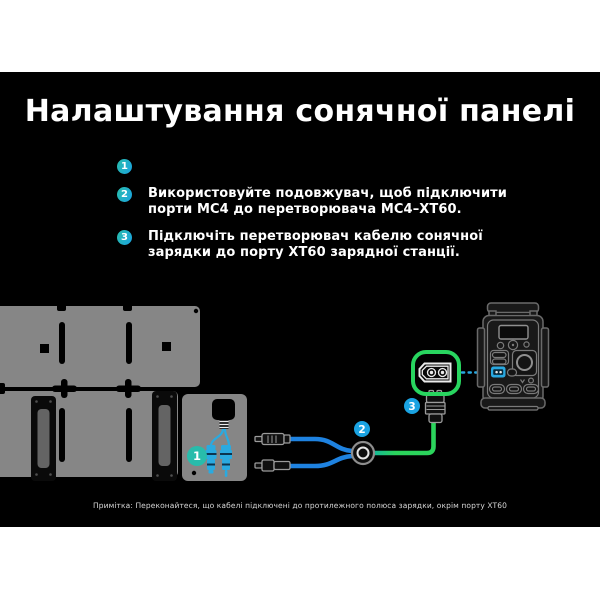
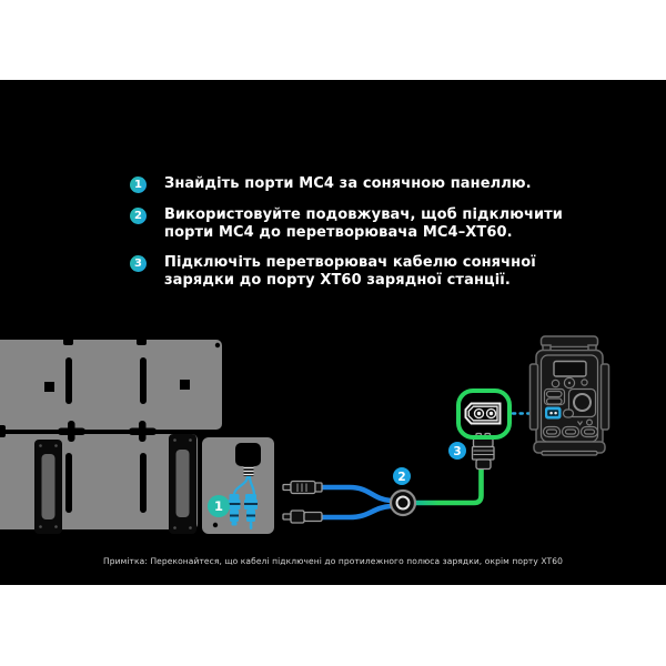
- Налаштування сонячної панелі
  1
+ Знайдіть порти MC4 за сонячною панеллю.
  2
  Використовуйте подовжувач, щоб підключити
  порти MC4 до перетворювача MC4–XT60.
  3
  Підключіть перетворювач кабелю сонячної
  зарядки до порту XT60 зарядної станції.
  1
  2
  3
  Примітка: Переконайтеся, що кабелі підключені до протилежного полюса зарядки, окрім порту XT60
